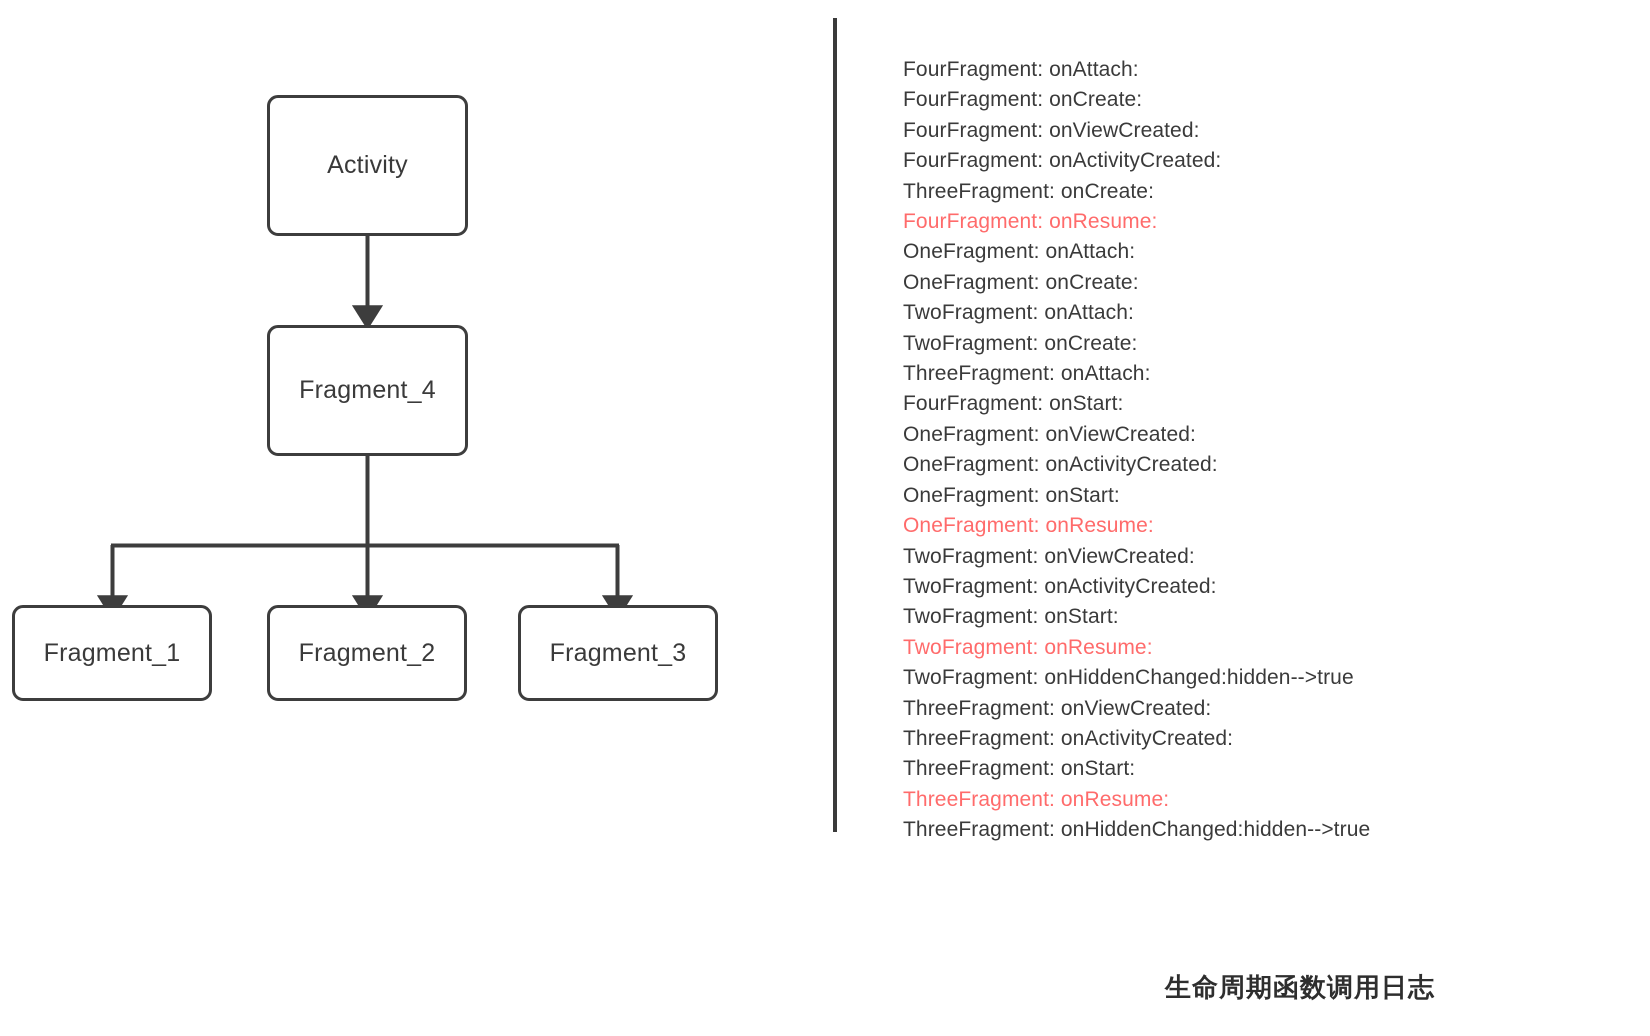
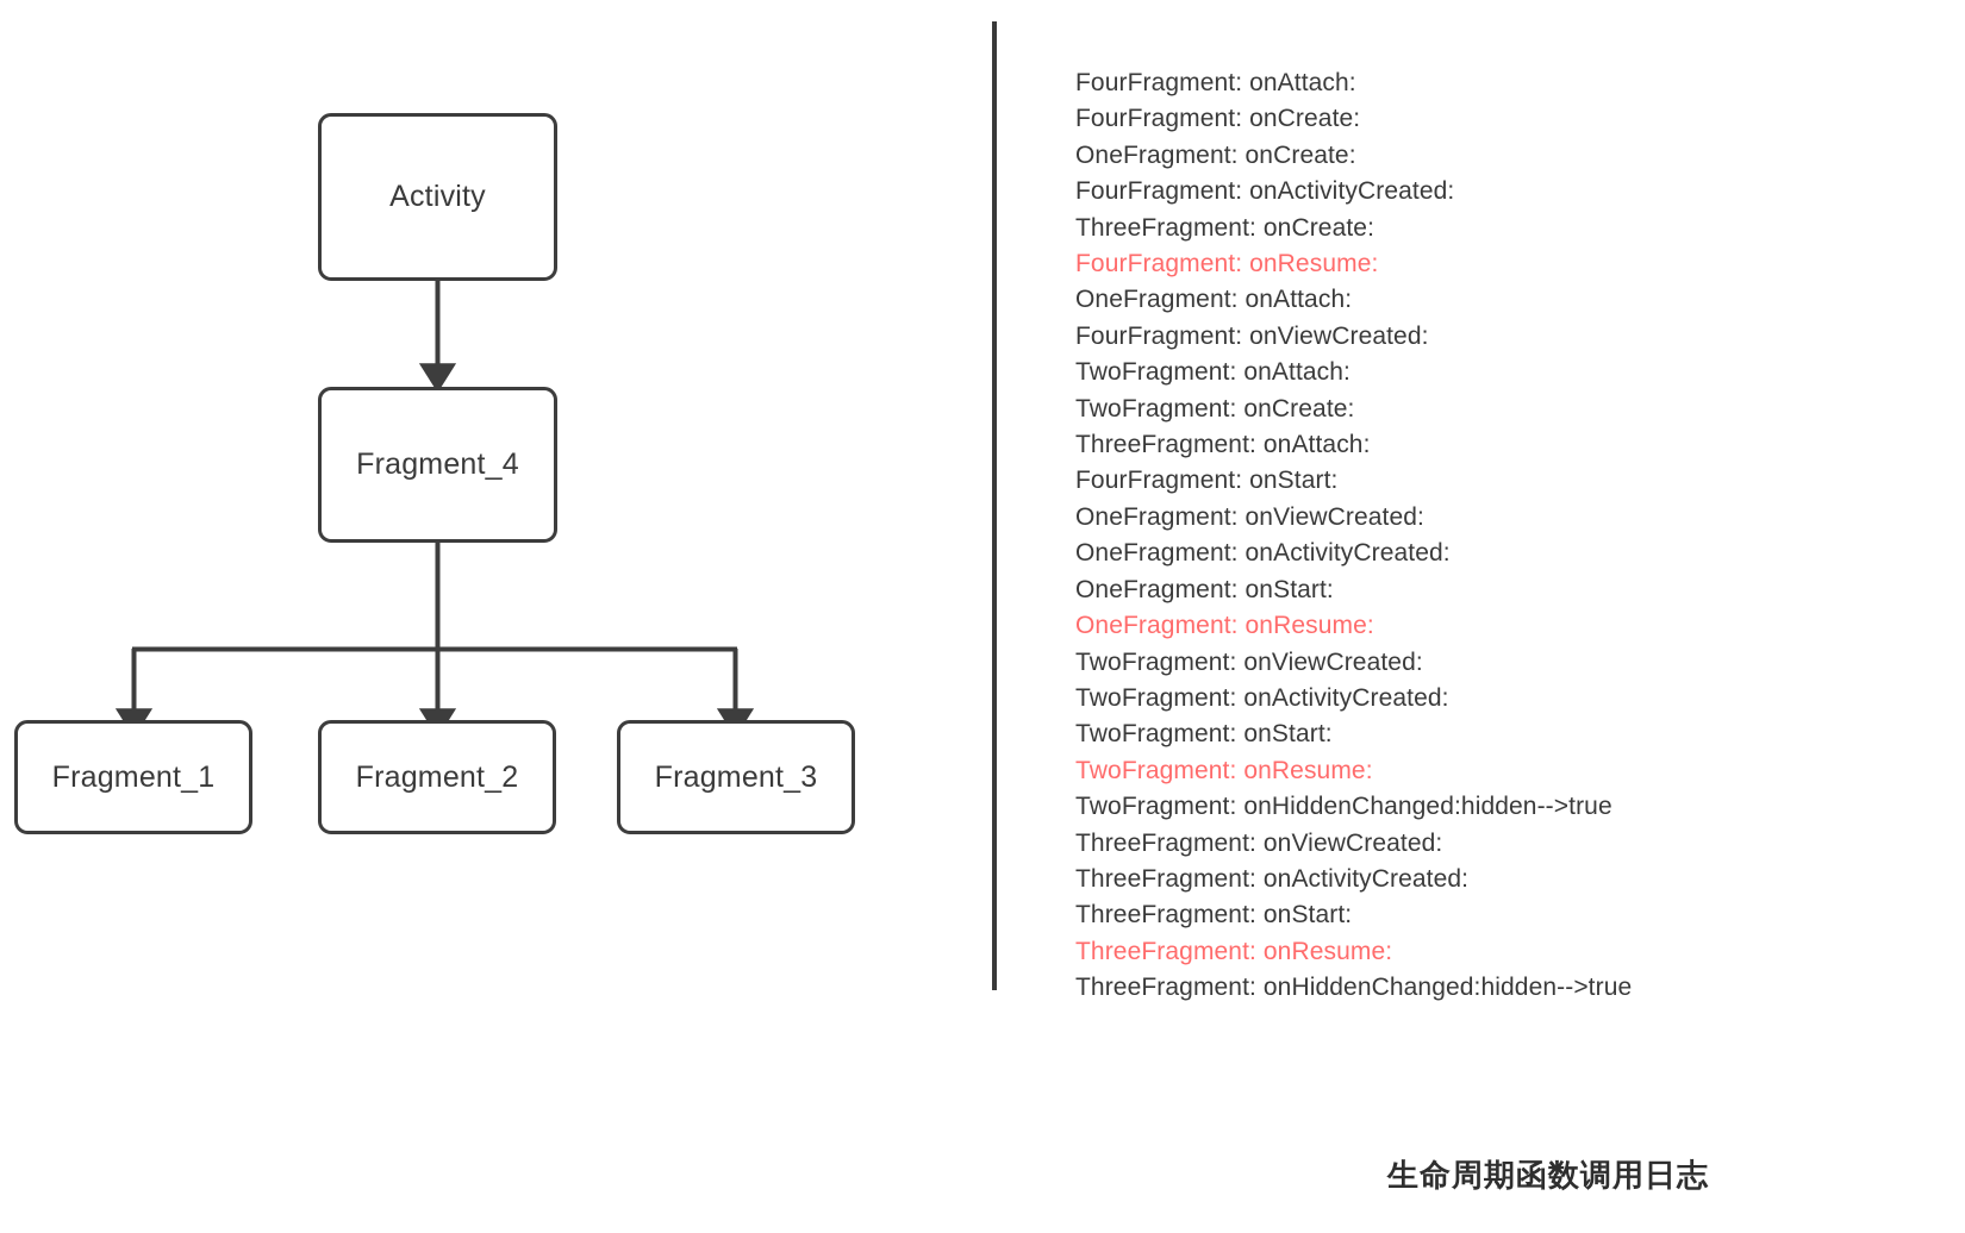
  Activity
  Fragment_4
  Fragment_1
  Fragment_2
  Fragment_3
  FourFragment: onAttach:
  FourFragment: onCreate:
- FourFragment: onViewCreated:
+ OneFragment: onCreate:
  FourFragment: onActivityCreated:
  ThreeFragment: onCreate:
  FourFragment: onResume:
  OneFragment: onAttach:
- OneFragment: onCreate:
+ FourFragment: onViewCreated:
  TwoFragment: onAttach:
  TwoFragment: onCreate:
  ThreeFragment: onAttach:
  FourFragment: onStart:
  OneFragment: onViewCreated:
  OneFragment: onActivityCreated:
  OneFragment: onStart:
  OneFragment: onResume:
  TwoFragment: onViewCreated:
  TwoFragment: onActivityCreated:
  TwoFragment: onStart:
  TwoFragment: onResume:
  TwoFragment: onHiddenChanged:hidden-->true
  ThreeFragment: onViewCreated:
  ThreeFragment: onActivityCreated:
  ThreeFragment: onStart:
  ThreeFragment: onResume:
  ThreeFragment: onHiddenChanged:hidden-->true
  生命周期函数调用日志
